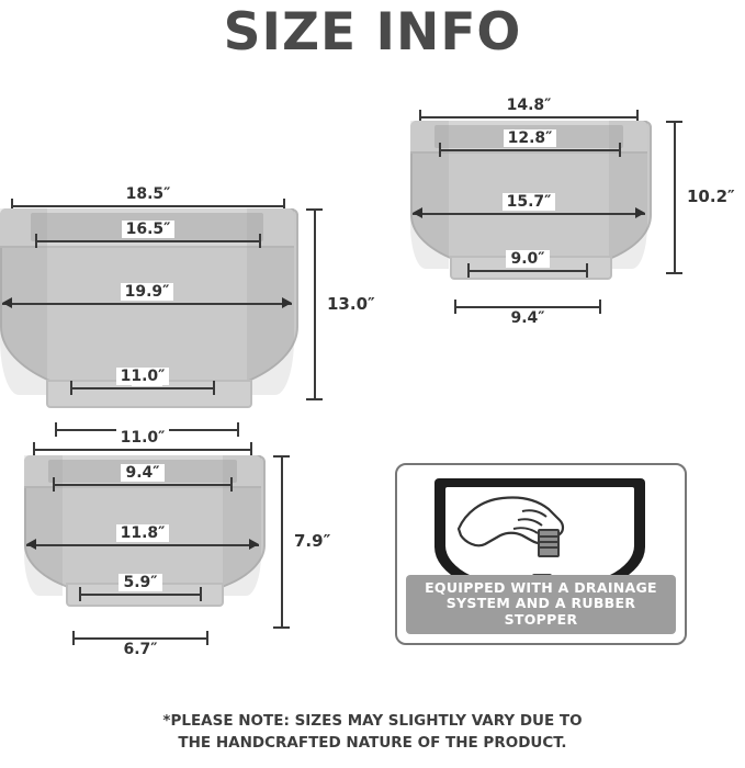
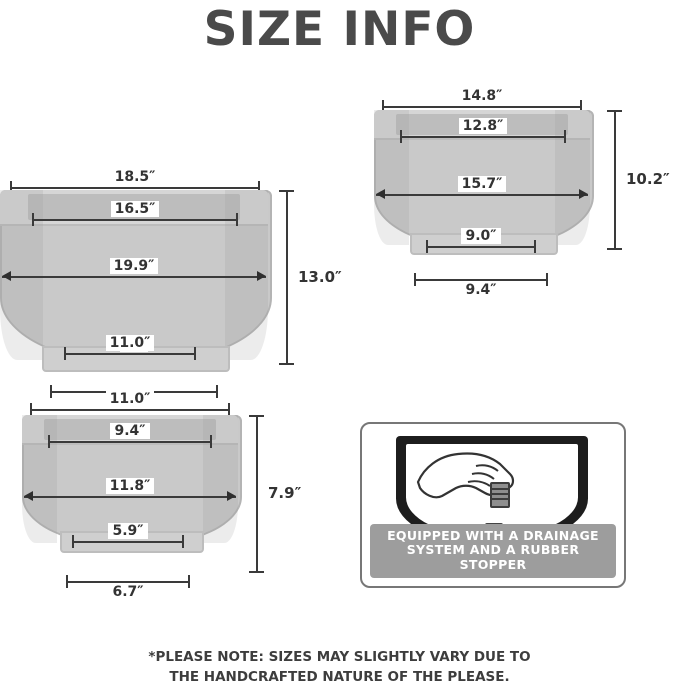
  SIZE INFO
  18.5″
  16.5″
  19.9″
  11.0″
  13.0″
  14.8″
  12.8″
  15.7″
  9.0″
  9.4″
  10.2″
  11.0″
  9.4″
  11.8″
  5.9″
  6.7″
  7.9″
  EQUIPPED WITH A DRAINAGE
  SYSTEM AND A RUBBER STOPPER
  *PLEASE NOTE: SIZES MAY SLIGHTLY VARY DUE TO
- THE HANDCRAFTED NATURE OF THE PRODUCT.
+ THE HANDCRAFTED NATURE OF THE PLEASE.
